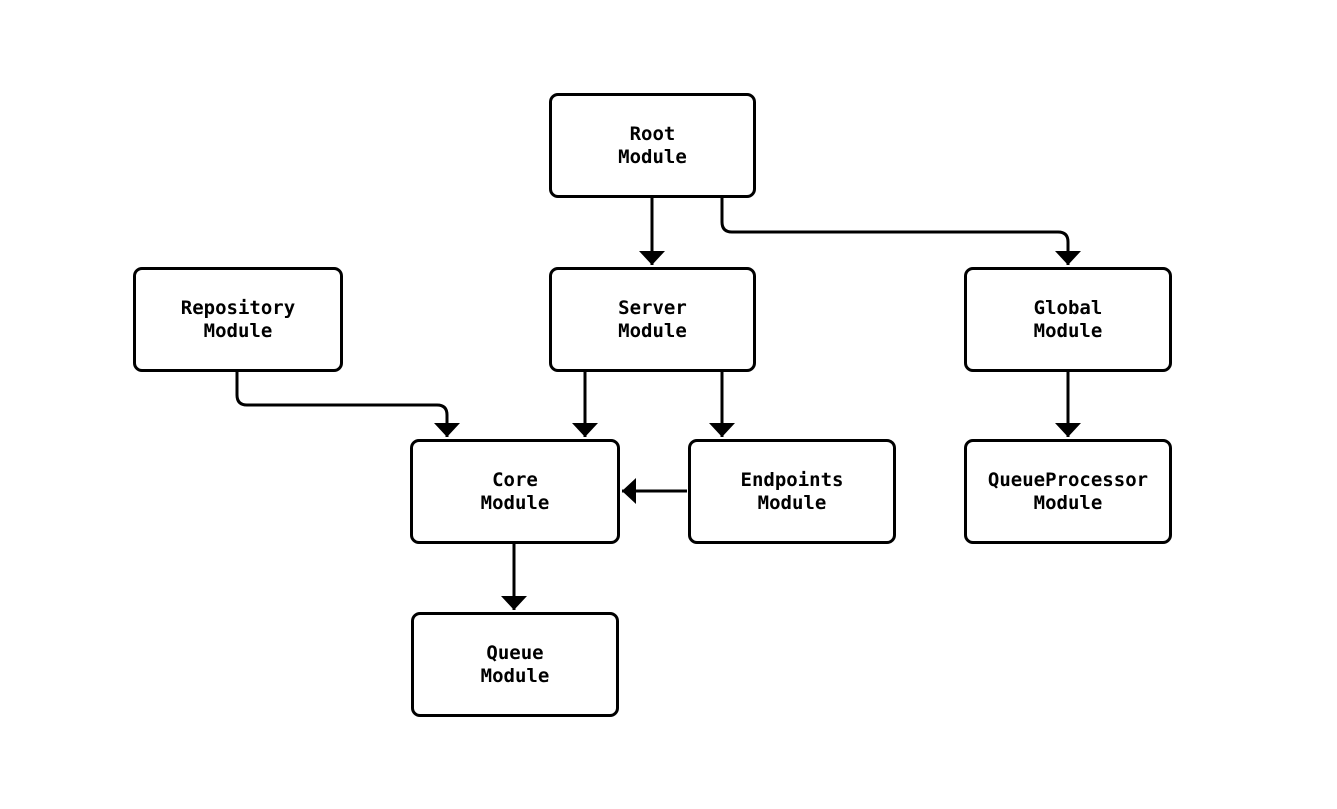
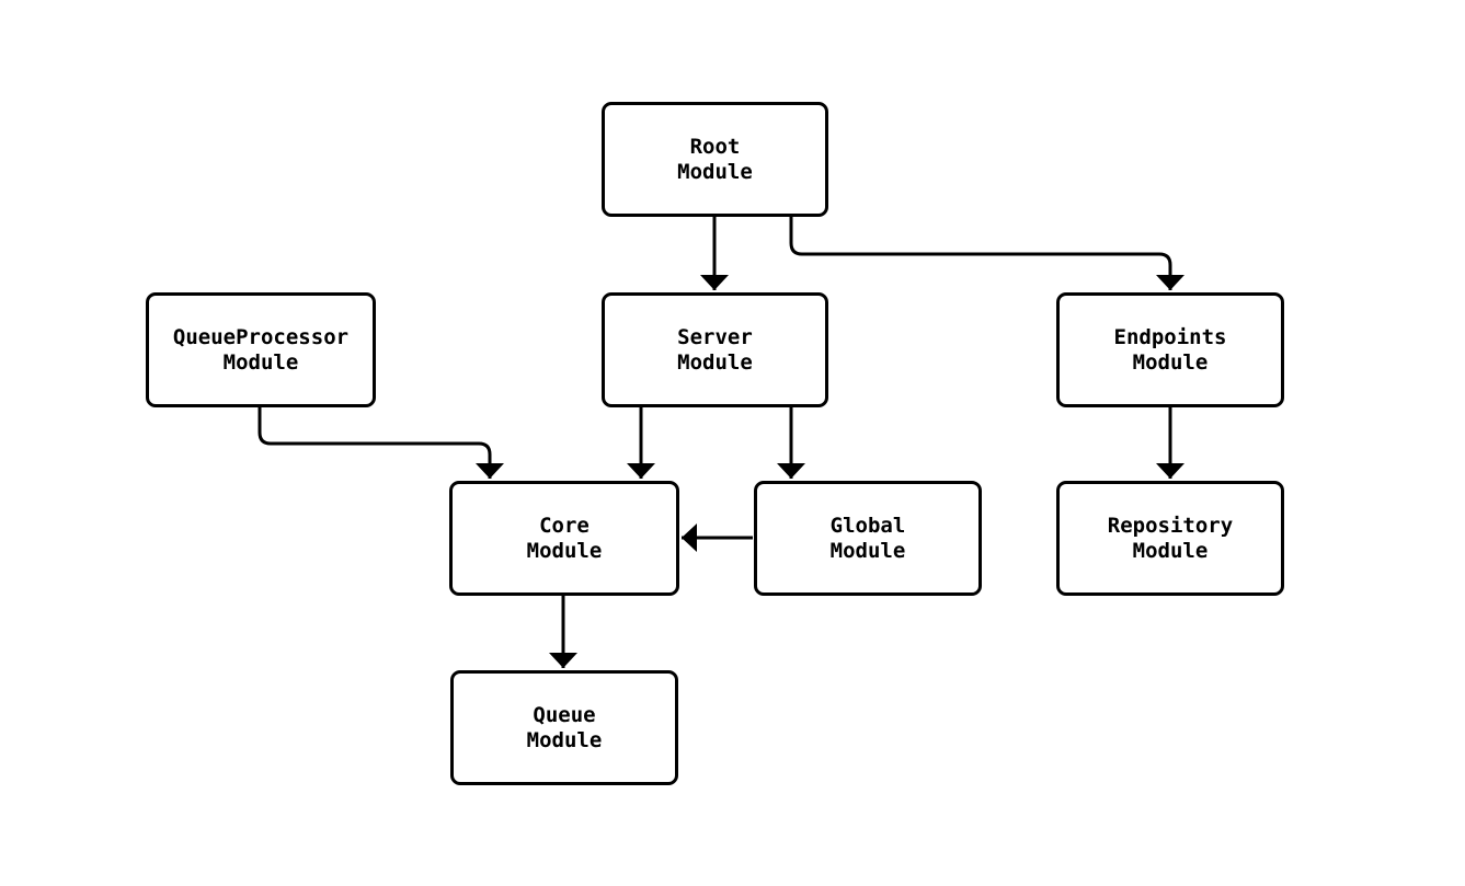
  Root
  Module
- Repository
+ QueueProcessor
  Module
  Server
  Module
- Global
+ Endpoints
  Module
  Core
  Module
- Endpoints
+ Global
  Module
- QueueProcessor
+ Repository
  Module
  Queue
  Module
